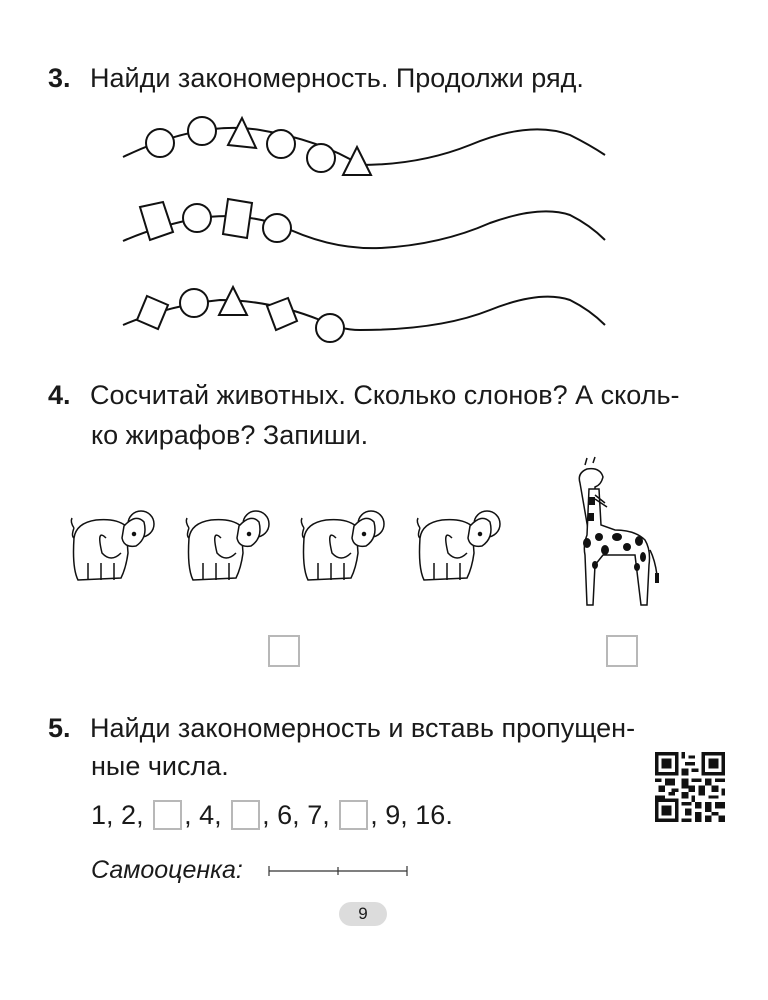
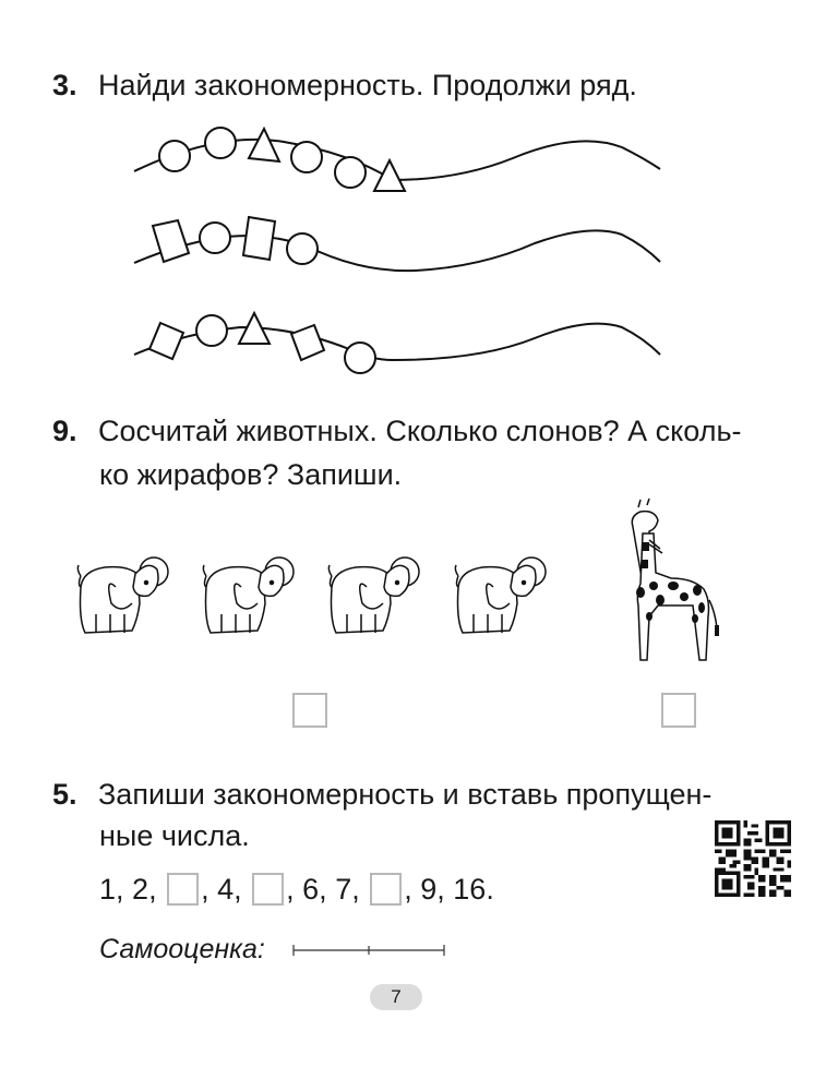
  3. Найди закономерность. Продолжи ряд.
- 4. Сосчитай животных. Сколько слонов? А сколь-
+ 9. Сосчитай животных. Сколько слонов? А сколь-
  ко жирафов? Запиши.
- 5. Найди закономерность и вставь пропущен-
+ 5. Запиши закономерность и вставь пропущен-
  ные числа.
  1,
  2,
  , 4,
  , 6,
  7,
  , 9,
  16.
  Самооценка:
- 9
+ 7
